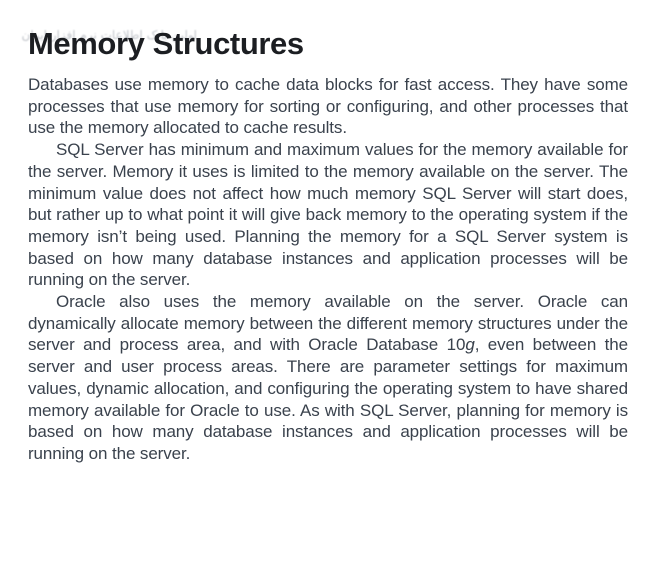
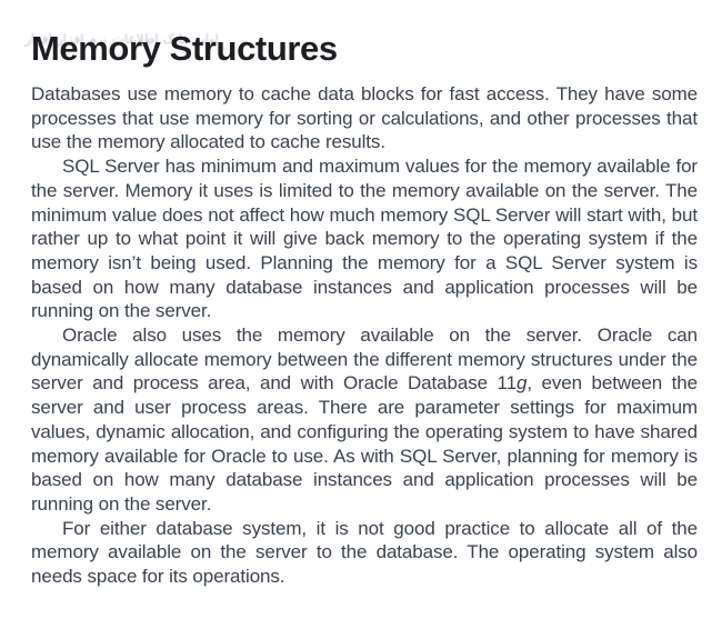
- اولین بانک اطلاعات نرم افزار ایران
+ اولین بانک اطلاعات نرم افزار افزار
  Memory Structures
- Databases use memory to cache data blocks for fast access. They have some processes that use memory for sorting or configuring, and other processes that use the memory allocated to cache results.
+ Databases use memory to cache data blocks for fast access. They have some processes that use memory for sorting or calculations, and other processes that use the memory allocated to cache results.
- SQL Server has minimum and maximum values for the memory available for the server. Memory it uses is limited to the memory available on the server. The minimum value does not affect how much memory SQL Server will start does, but rather up to what point it will give back memory to the operating system if the memory isn’t being used. Planning the memory for a SQL Server system is based on how many database instances and application processes will be running on the server.
+ SQL Server has minimum and maximum values for the memory available for the server. Memory it uses is limited to the memory available on the server. The minimum value does not affect how much memory SQL Server will start with, but rather up to what point it will give back memory to the operating system if the memory isn’t being used. Planning the memory for a SQL Server system is based on how many database instances and application processes will be running on the server.
- Oracle also uses the memory available on the server. Oracle can dynamically allocate memory between the different memory structures under the server and process area, and with Oracle Database 10g, even between the server and user process areas. There are parameter settings for maximum values, dynamic allocation, and configuring the operating system to have shared memory available for Oracle to use. As with SQL Server, planning for memory is based on how many database instances and application processes will be running on the server.
+ Oracle also uses the memory available on the server. Oracle can dynamically allocate memory between the different memory structures under the server and process area, and with Oracle Database 11g, even between the server and user process areas. There are parameter settings for maximum values, dynamic allocation, and configuring the operating system to have shared memory available for Oracle to use. As with SQL Server, planning for memory is based on how many database instances and application processes will be running on the server.
+ For either database system, it is not good practice to allocate all of the memory available on the server to the database. The operating system also needs space for its operations.
